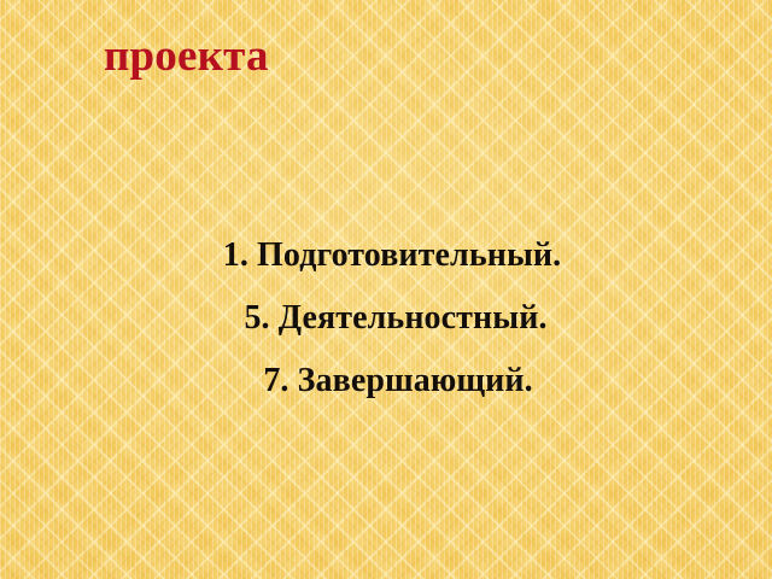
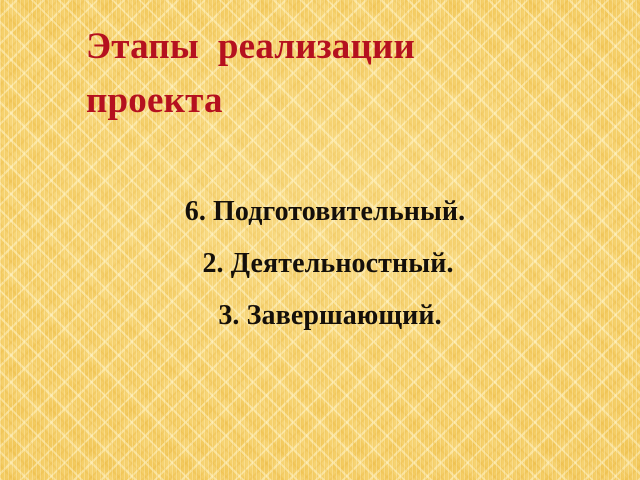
+ Этапы реализации
  проекта
- 1. Подготовительный.
+ 6. Подготовительный.
- 5. Деятельностный.
+ 2. Деятельностный.
- 7. Завершающий.
+ 3. Завершающий.
